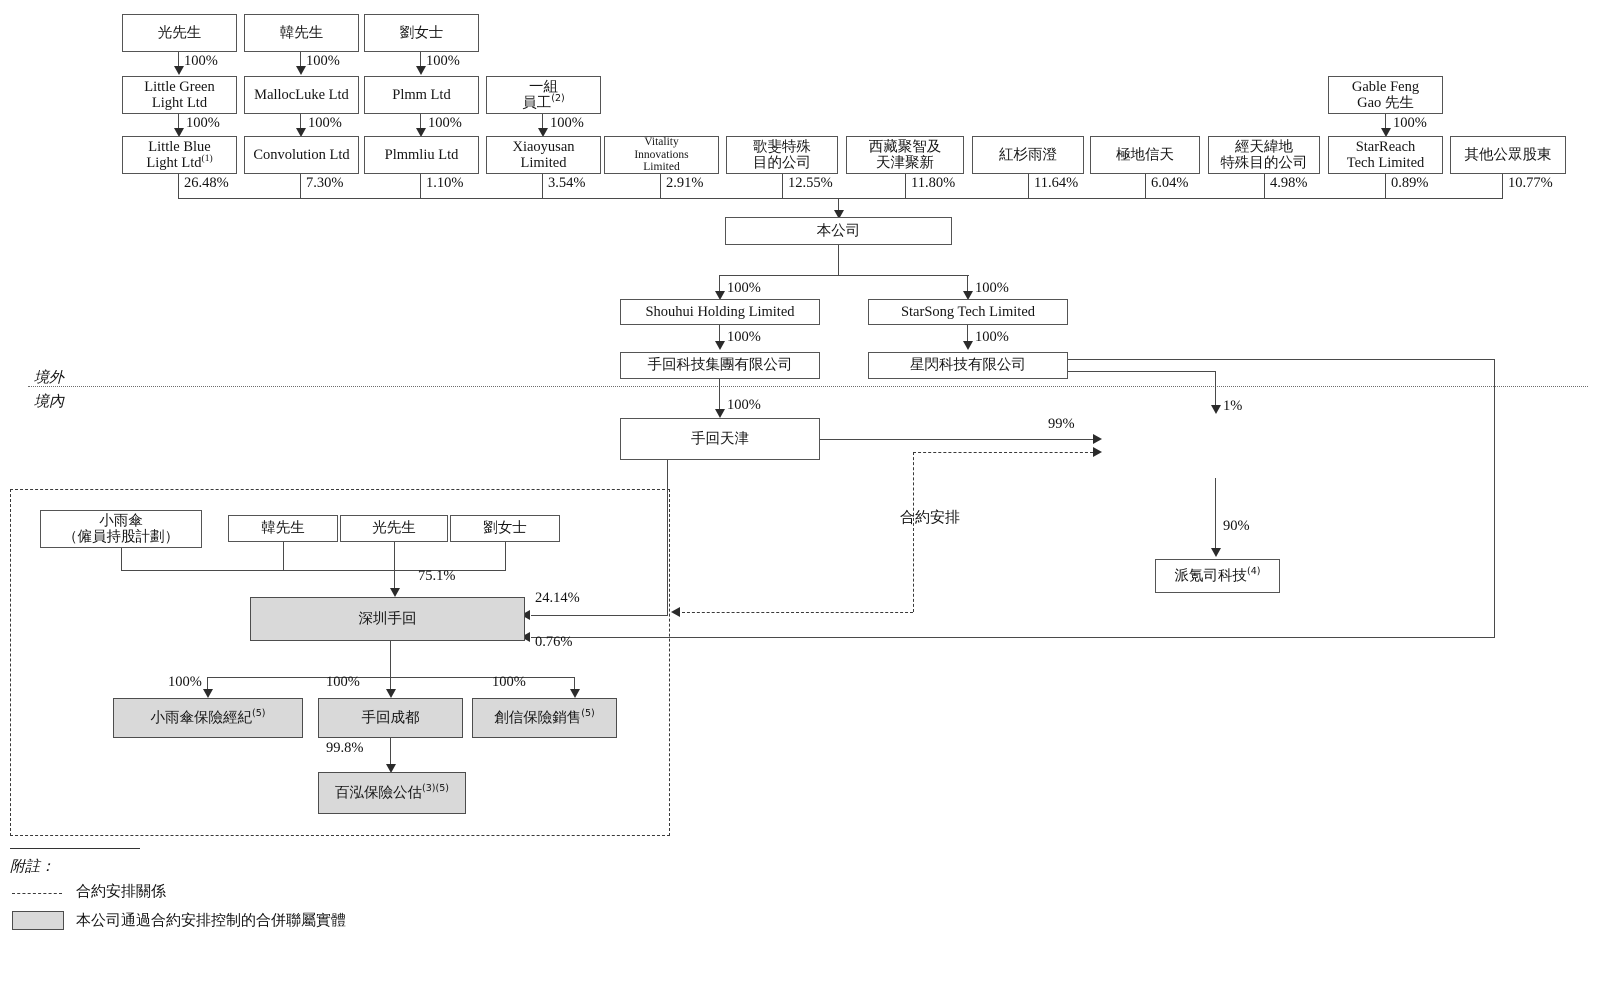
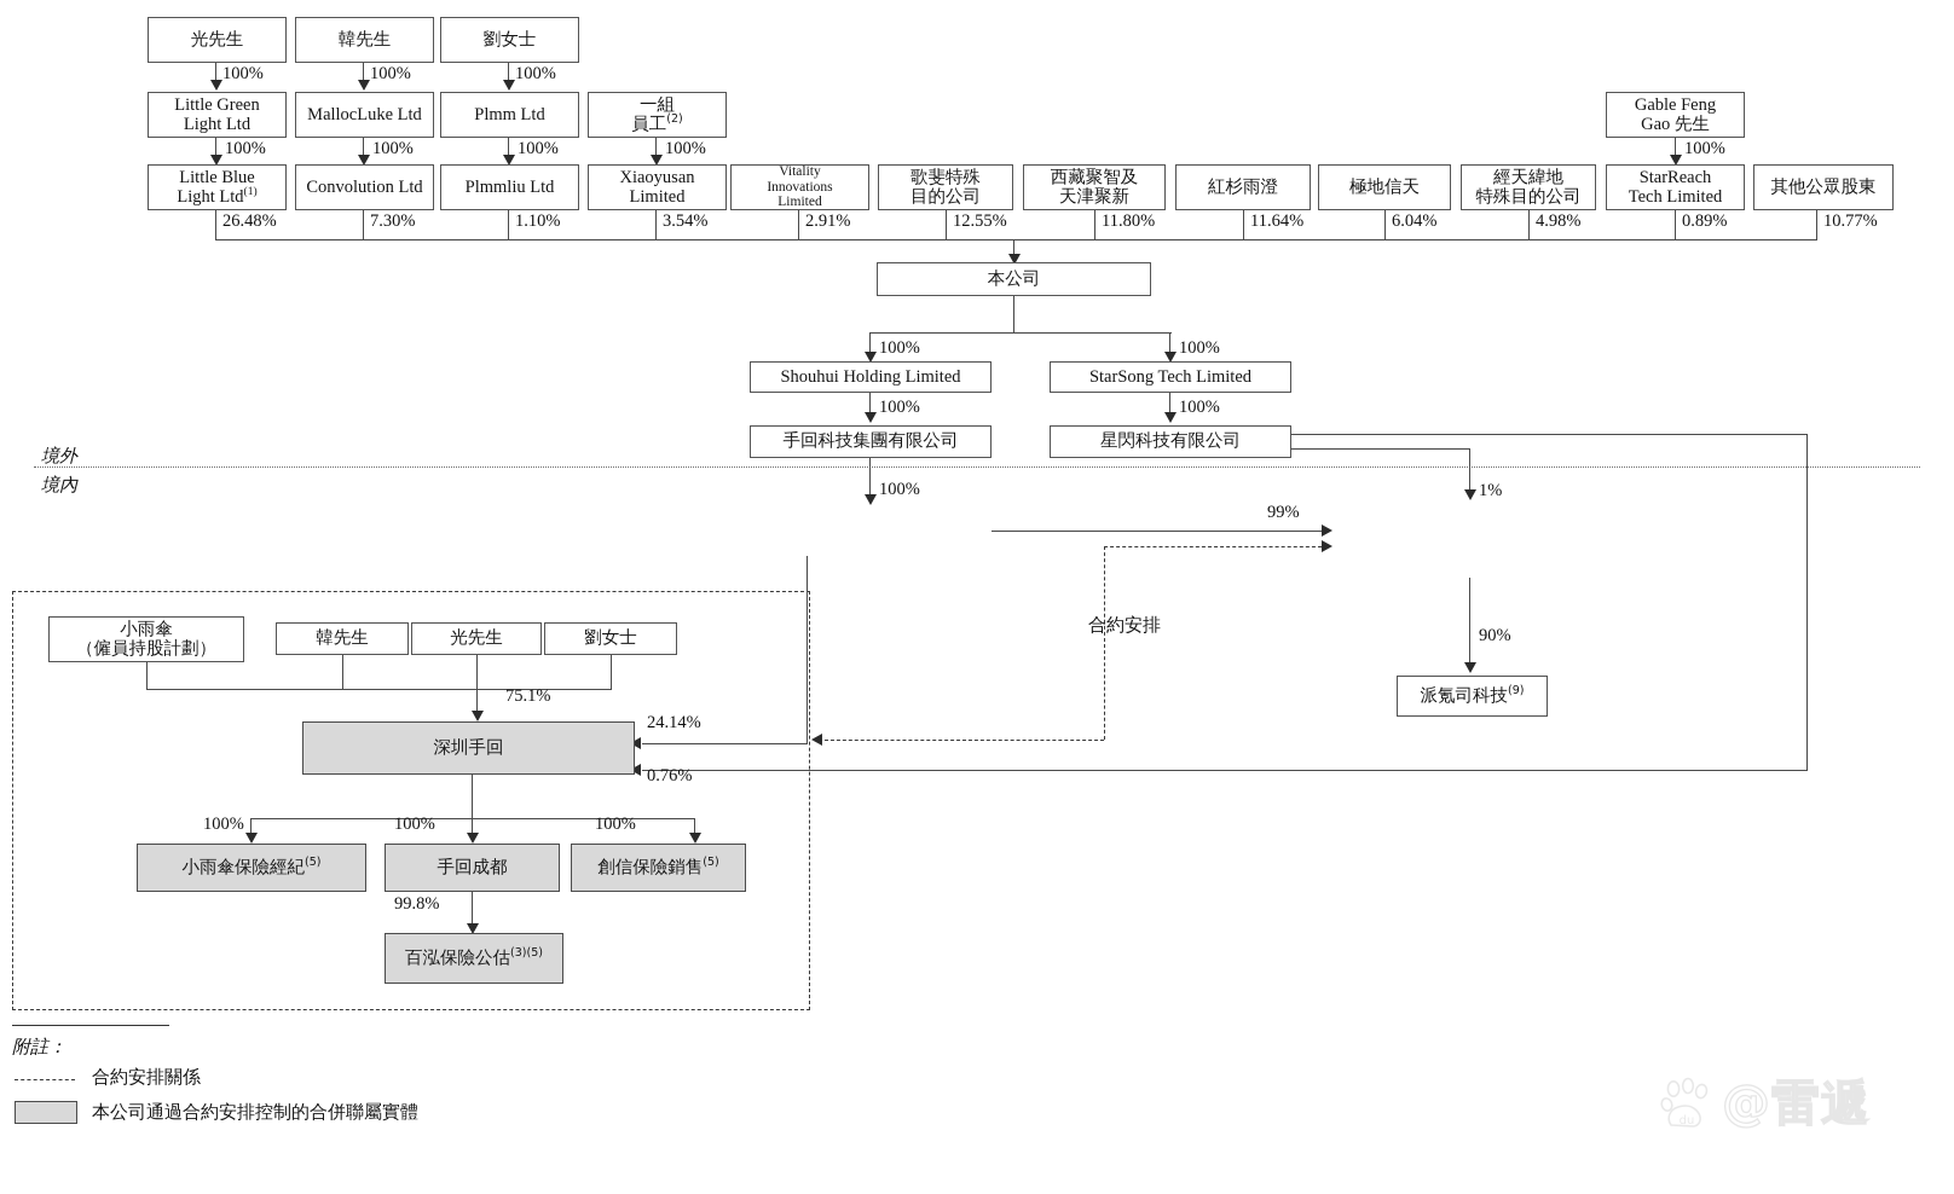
  光先生
  韓先生
  劉女士
  100%
  100%
  100%
  Little Green
  Light Ltd
  MallocLuke Ltd
  Plmm Ltd
  一組
  員工(2)
  100%
  100%
  100%
  100%
  Gable Feng
  Gao 先生
  100%
  Little Blue
  Light Ltd(1)
  Convolution Ltd
  Plmmliu Ltd
  Xiaoyusan
  Limited
  Vitality
  Innovations
  Limited
  歌斐特殊
  目的公司
  西藏聚智及
  天津聚新
  紅杉雨澄
  極地信天
  經天緯地
  特殊目的公司
  StarReach
  Tech Limited
  其他公眾股東
  26.48%
  7.30%
  1.10%
  3.54%
  2.91%
  12.55%
  11.80%
  11.64%
  6.04%
  4.98%
  0.89%
  10.77%
  本公司
  100%
  100%
  Shouhui Holding Limited
  StarSong Tech Limited
  100%
  100%
  手回科技集團有限公司
  星閃科技有限公司
  1%
  境外
  境內
  100%
- 手回天津
  99%
  90%
- 派氪司科技(4)
+ 派氪司科技(9)
  合約安排
  小雨傘
  （僱員持股計劃）
  韓先生
  光先生
  劉女士
  75.1%
  深圳手回
  24.14%
  0.76%
  100%
  100%
  100%
  小雨傘保險經紀(5)
  手回成都
  創信保險銷售(5)
  99.8%
  百泓保險公估(3)(5)
  附註：
  合約安排關係
  本公司通過合約安排控制的合併聯屬實體
+ @雷遞
